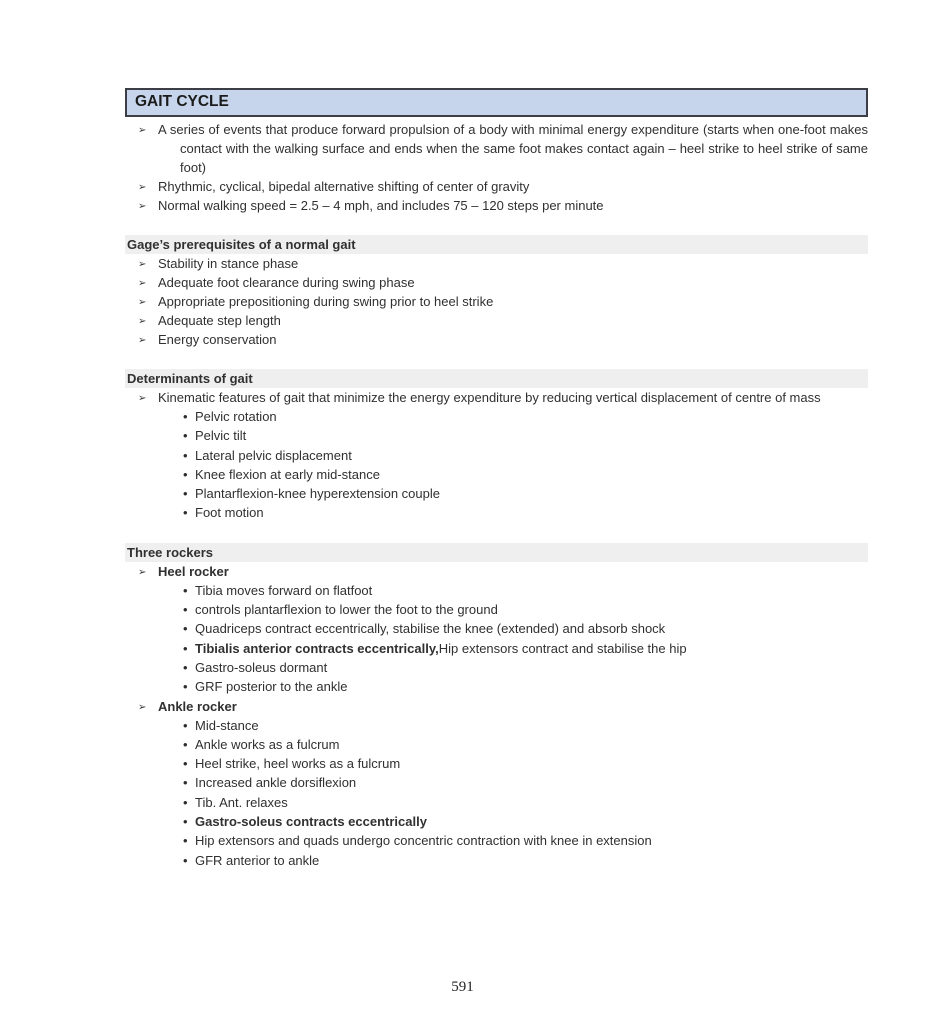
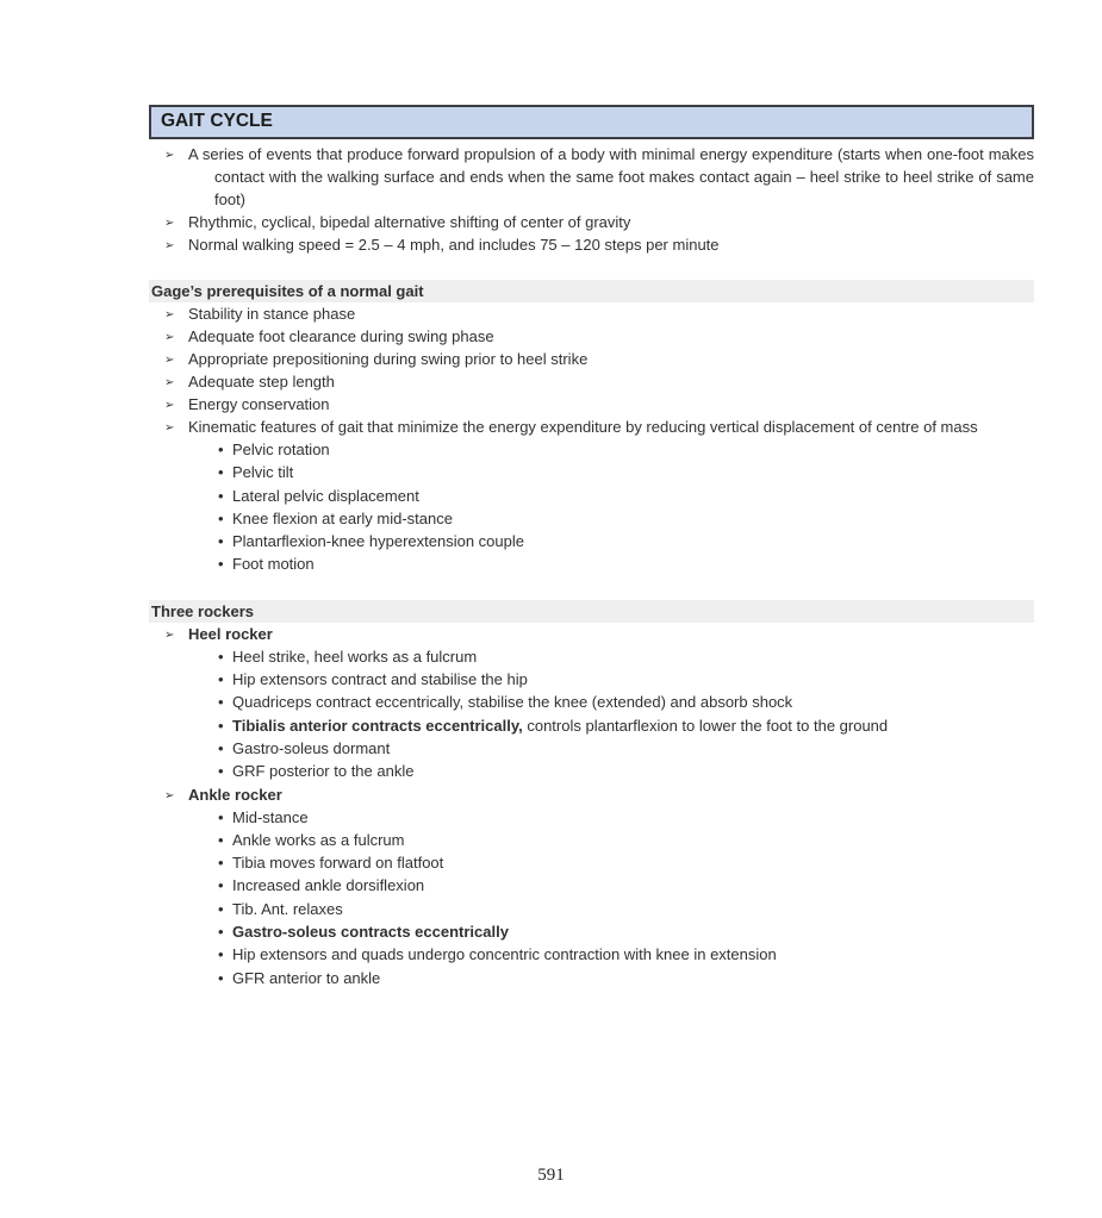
  GAIT CYCLE
  ➢
  A series of events that produce forward propulsion of a body with minimal energy expenditure (starts when one-foot makes contact with the walking surface and ends when the same foot makes contact again – heel strike to heel strike of same foot)
  ➢
  Rhythmic, cyclical, bipedal alternative shifting of center of gravity
  ➢
  Normal walking speed = 2.5 – 4 mph, and includes 75 – 120 steps per minute
  Gage’s prerequisites of a normal gait
  ➢
  Stability in stance phase
  ➢
  Adequate foot clearance during swing phase
  ➢
  Appropriate prepositioning during swing prior to heel strike
  ➢
  Adequate step length
  ➢
  Energy conservation
- Determinants of gait
  ➢
  Kinematic features of gait that minimize the energy expenditure by reducing vertical displacement of centre of mass
  •
  Pelvic rotation
  •
  Pelvic tilt
  •
  Lateral pelvic displacement
  •
  Knee flexion at early mid-stance
  •
  Plantarflexion-knee hyperextension couple
  •
  Foot motion
  Three rockers
  ➢
  Heel rocker
  •
- Tibia moves forward on flatfoot
+ Heel strike, heel works as a fulcrum
  •
- controls plantarflexion to lower the foot to the ground
+ Hip extensors contract and stabilise the hip
  •
  Quadriceps contract eccentrically, stabilise the knee (extended) and absorb shock
  •
- Tibialis anterior contracts eccentrically,Hip extensors contract and stabilise the hip
+ Tibialis anterior contracts eccentrically, controls plantarflexion to lower the foot to the ground
  •
  Gastro-soleus dormant
  •
  GRF posterior to the ankle
  ➢
  Ankle rocker
  •
  Mid-stance
  •
  Ankle works as a fulcrum
  •
- Heel strike, heel works as a fulcrum
+ Tibia moves forward on flatfoot
  •
  Increased ankle dorsiflexion
  •
  Tib. Ant. relaxes
  •
  Gastro-soleus contracts eccentrically
  •
  Hip extensors and quads undergo concentric contraction with knee in extension
  •
  GFR anterior to ankle
  591
